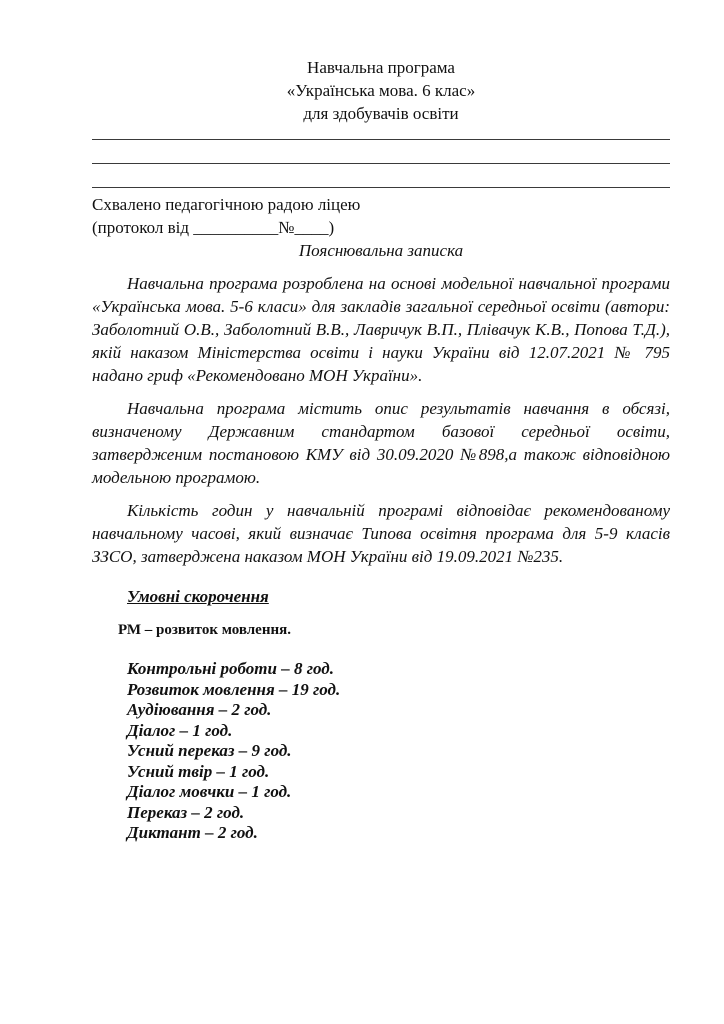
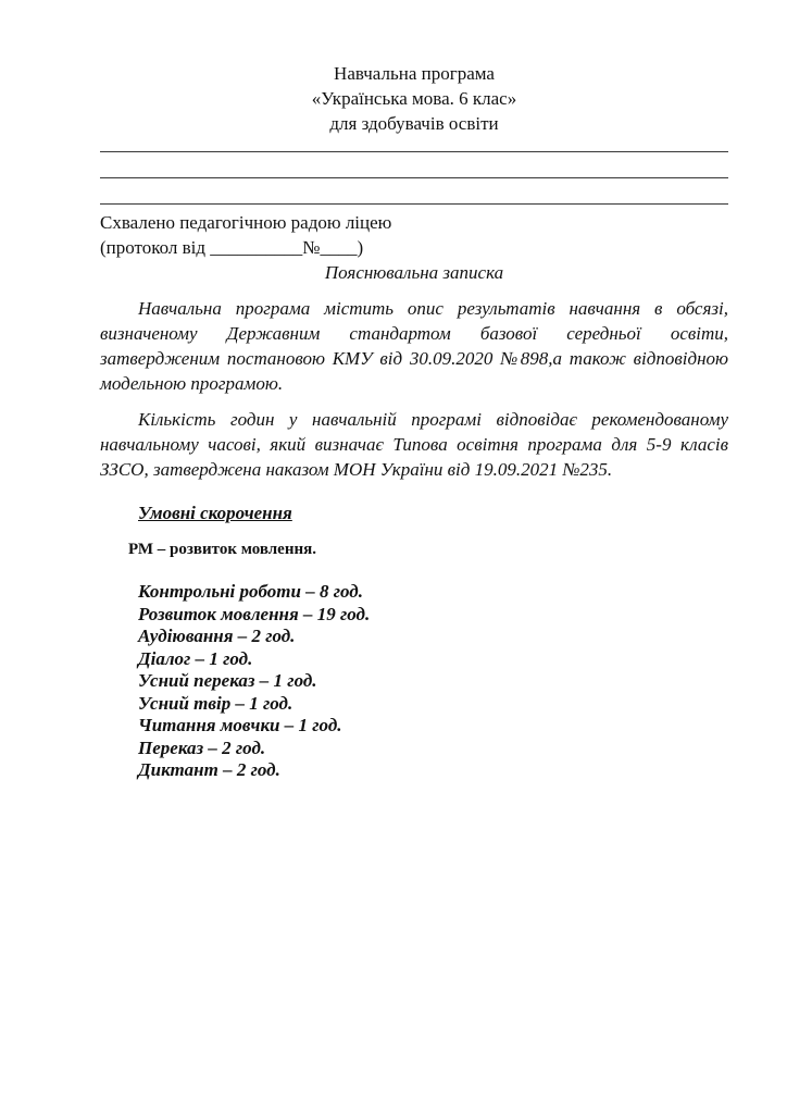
  Навчальна програма
  «Українська мова. 6 клас»
  для здобувачів освіти
  Схвалено педагогічною радою ліцею
  (протокол від __________№____)
  Пояснювальна записка
- Навчальна програма розроблена на основі модельної навчальної програми «Українська мова. 5-6 класи» для закладів загальної середньої освіти (автори: Заболотний О.В., Заболотний В.В., Лавричук В.П., Плівачук К.В., Попова Т.Д.), якій наказом Міністерства освіти і науки України від 12.07.2021 № 795 надано гриф «Рекомендовано МОН України».
  Навчальна програма містить опис результатів навчання в обсязі, визначеному Державним стандартом базової середньої освіти, затвердженим постановою КМУ від 30.09.2020 №898,а також відповідною модельною програмою.
  Кількість годин у навчальній програмі відповідає рекомендованому навчальному часові, який визначає Типова освітня програма для 5-9 класів ЗЗСО, затверджена наказом МОН України від 19.09.2021 №235.
  Умовні скорочення
  РМ – розвиток мовлення.
  Контрольні роботи – 8 год.
  Розвиток мовлення – 19 год.
  Аудіювання – 2 год.
  Діалог – 1 год.
- Усний переказ – 9 год.
+ Усний переказ – 1 год.
  Усний твір – 1 год.
- Діалог мовчки – 1 год.
+ Читання мовчки – 1 год.
  Переказ – 2 год.
  Диктант – 2 год.
